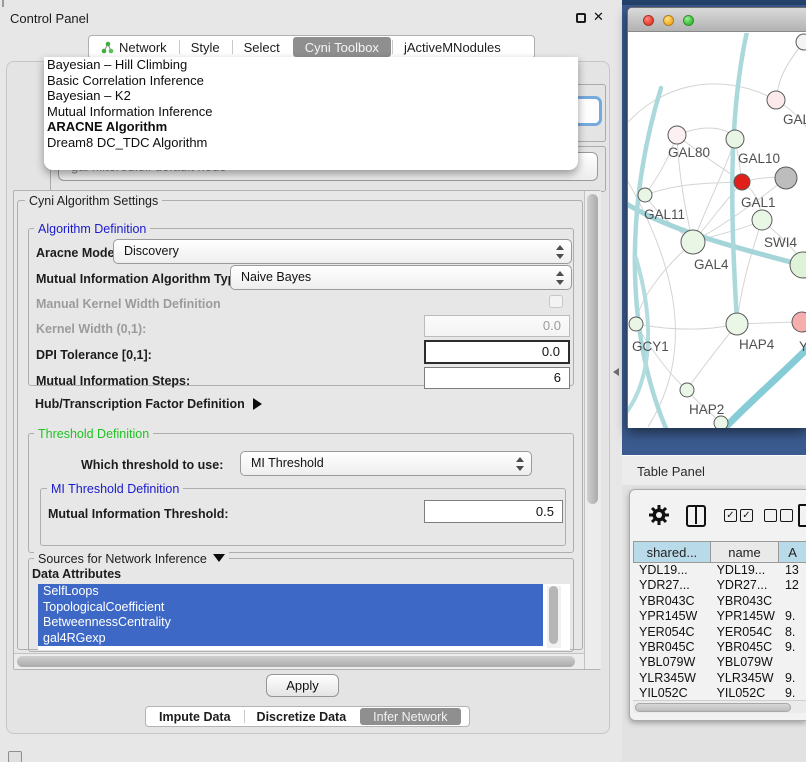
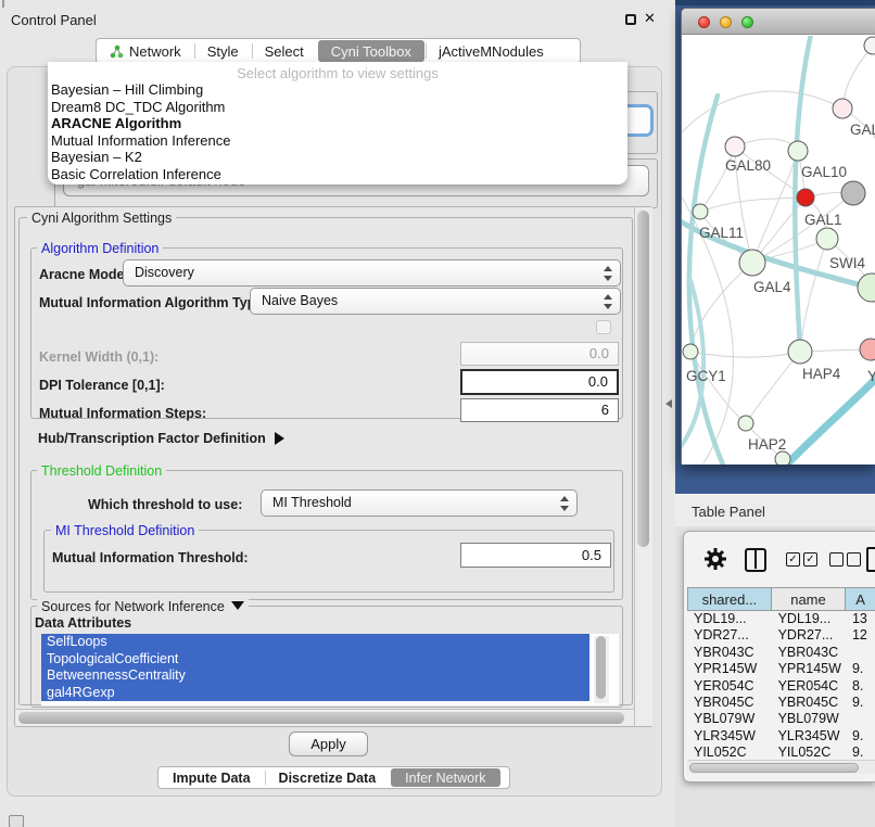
  Control Panel
  ✕
  Network
  Style
  Select
  Cyni Toolbox
  jActiveMNodules
+ Select algorithm to view settings
  Bayesian – Hill Climbing
- Basic Correlation Inference
+ Dream8 DC_TDC Algorithm
- Bayesian – K2
+ ARACNE Algorithm
  Mutual Information Inference
- ARACNE Algorithm
+ Bayesian – K2
- Dream8 DC_TDC Algorithm
+ Basic Correlation Inference
  Cyni Algorithm Settings
  Algorithm Definition
  Aracne Mode
  Discovery
  Mutual Information Algorithm Ty
  Naive Bayes
- Manual Kernel Width Definition
  Kernel Width (0,1):
  0.0
  DPI Tolerance [0,1]:
  0.0
  Mutual Information Steps:
  6
  Hub/Transcription Factor Definition
  Threshold Definition
  Which threshold to use:
  MI Threshold
  MI Threshold Definition
  Mutual Information Threshold:
  0.5
  Sources for Network Inference
  Data Attributes
  SelfLoops
  TopologicalCoefficient
  BetweennessCentrality
  gal4RGexp
  Apply
  Impute Data
  Discretize Data
  Infer Network
  GAL80
  GAL10
  GAL1
  GAL11
  SWI4
  GAL4
  GCY1
  HAP4
  Y
  HAP2
  Table Panel
  ✓
  ✓
  shared...
  name
  A
  YDL19...
  YDL19...
  13
  YDR27...
  YDR27...
  12
  YBR043C
  YBR043C
  YPR145W
  YPR145W
  9.
  YER054C
  YER054C
  8.
  YBR045C
  YBR045C
  9.
  YBL079W
  YBL079W
  YLR345W
  YLR345W
  9.
  YIL052C
  YIL052C
  9.
